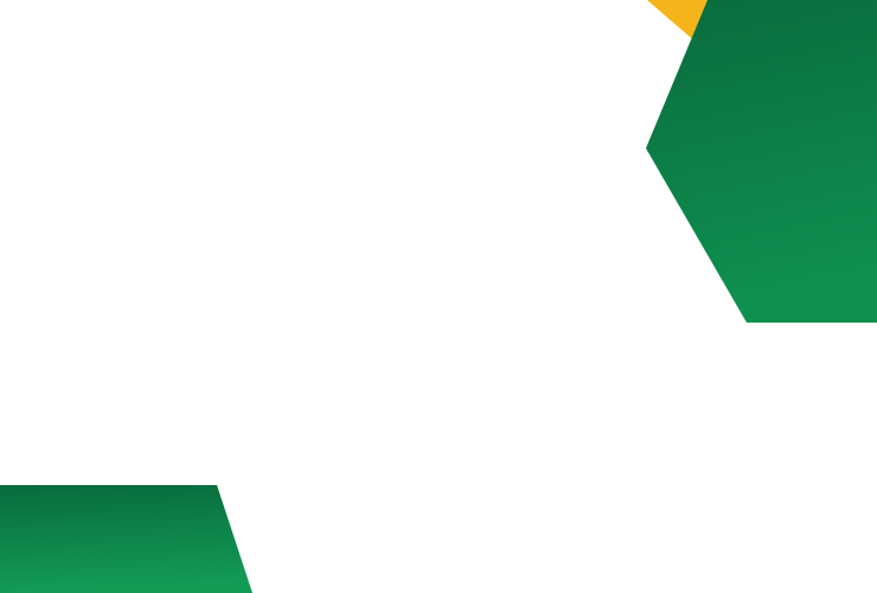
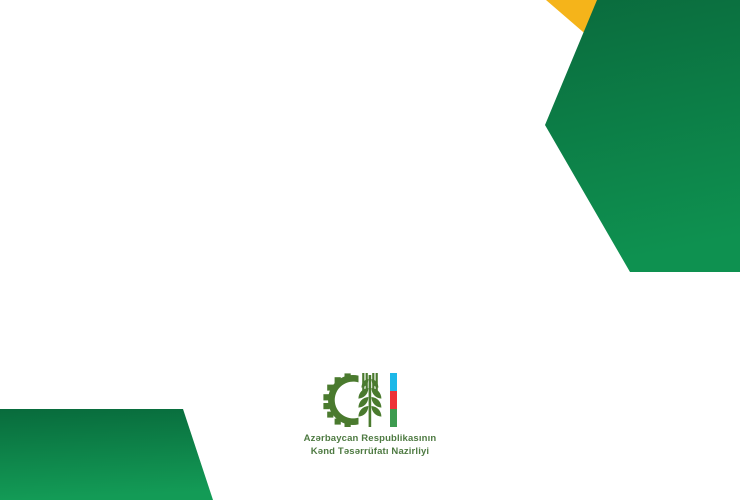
+ Azərbaycan Respublikasının
+ Kənd Təsərrüfatı Nazirliyi
